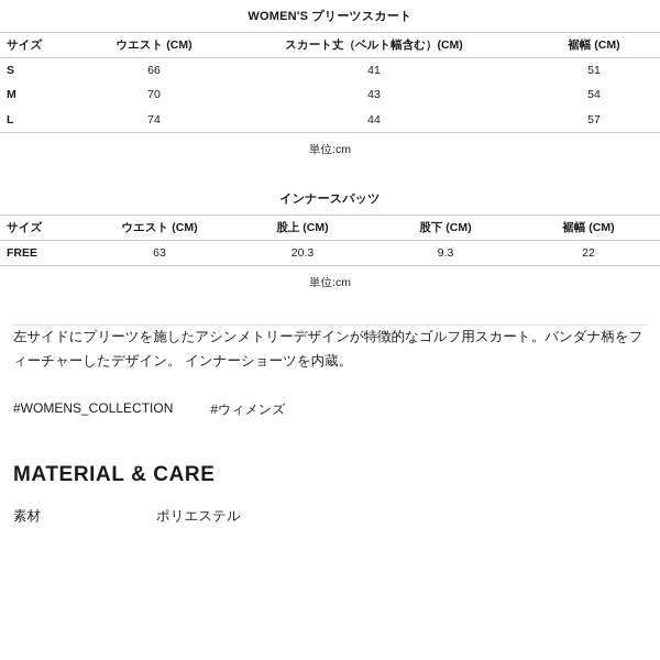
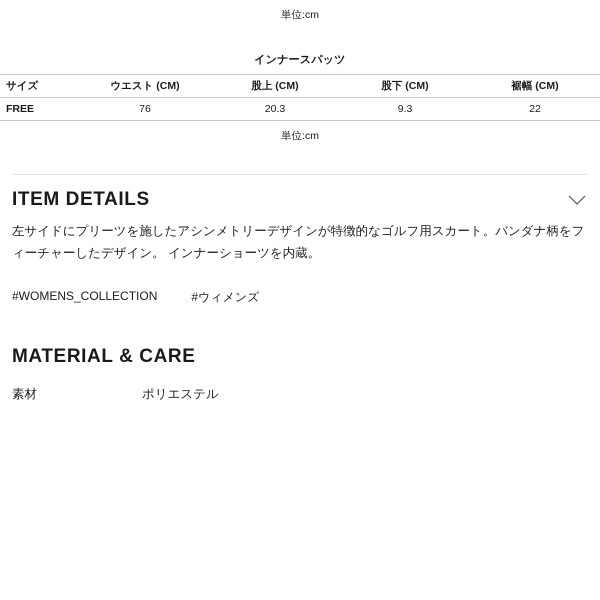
- WOMEN'S プリーツスカート
- サイズ	ウエスト (CM)	スカート丈（ベルト幅含む）(CM)	裾幅 (CM)
- S	66	41	51
- M	70	43	54
- L	74	44	57
  単位:cm
  インナースパッツ
  サイズ	ウエスト (CM)	股上 (CM)	股下 (CM)	裾幅 (CM)
- FREE	63	20.3	9.3	22
+ FREE	76	20.3	9.3	22
  単位:cm
+ ITEM DETAILS
  左サイドにプリーツを施したアシンメトリーデザインが特徴的なゴルフ用スカート。バンダナ柄をフィーチャーしたデザイン。 インナーショーツを内蔵。
  #WOMENS_COLLECTION
  #ウィメンズ
  MATERIAL & CARE
  素材
  ポリエステル
